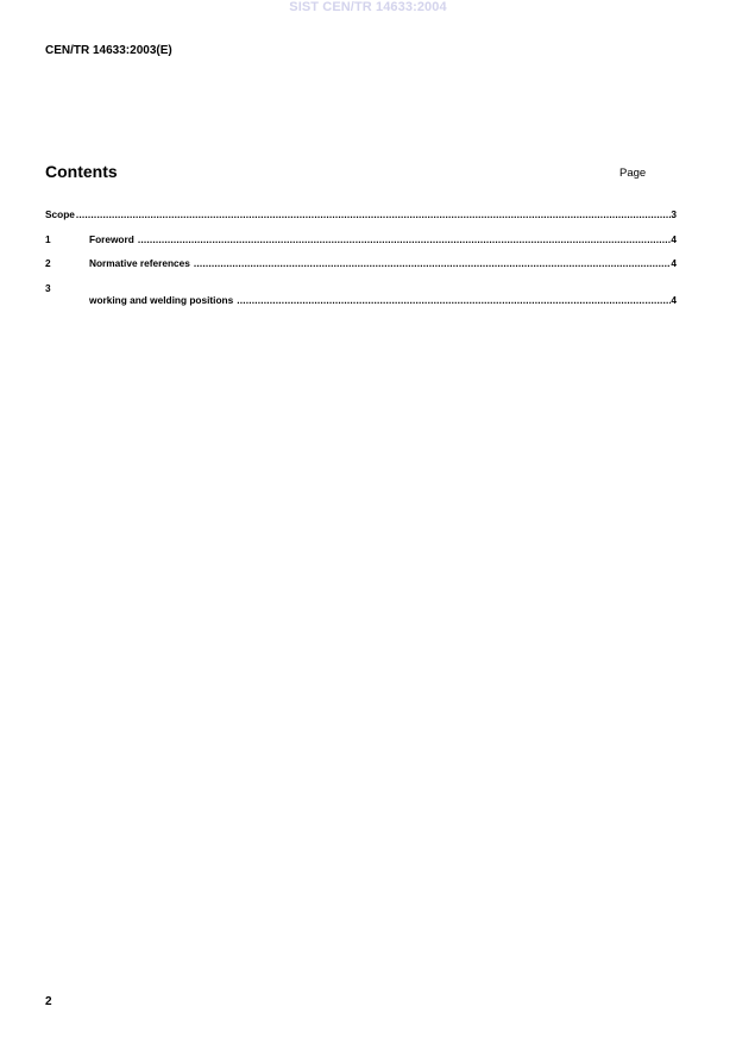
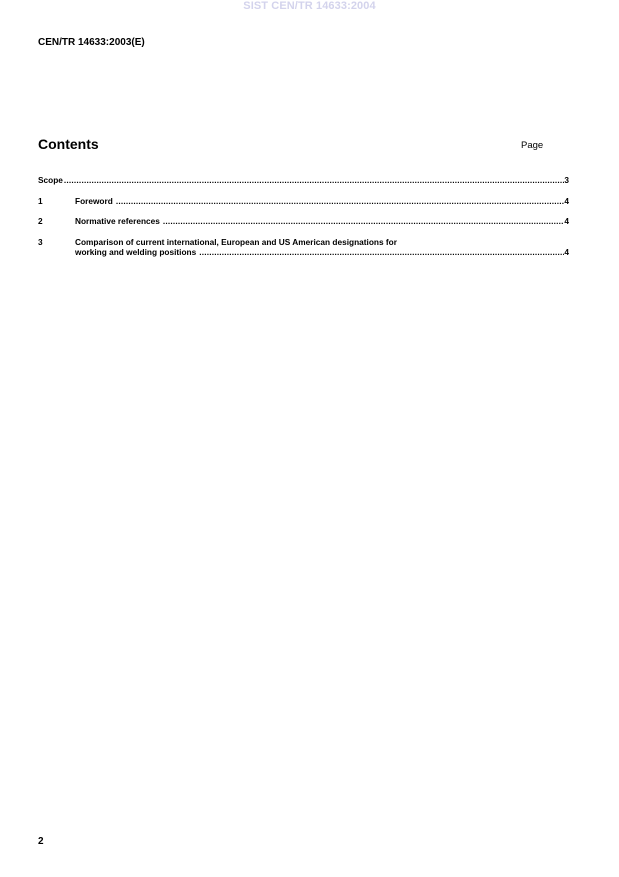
  SIST CEN/TR 14633:2004
  CEN/TR 14633:2003(E)
  Contents
  Page
  Scope
  3
  1
  Foreword
  4
  2
  Normative references
  4
  3
+ Comparison of current international, European and US American designations for
  working and welding positions
  4
  2
